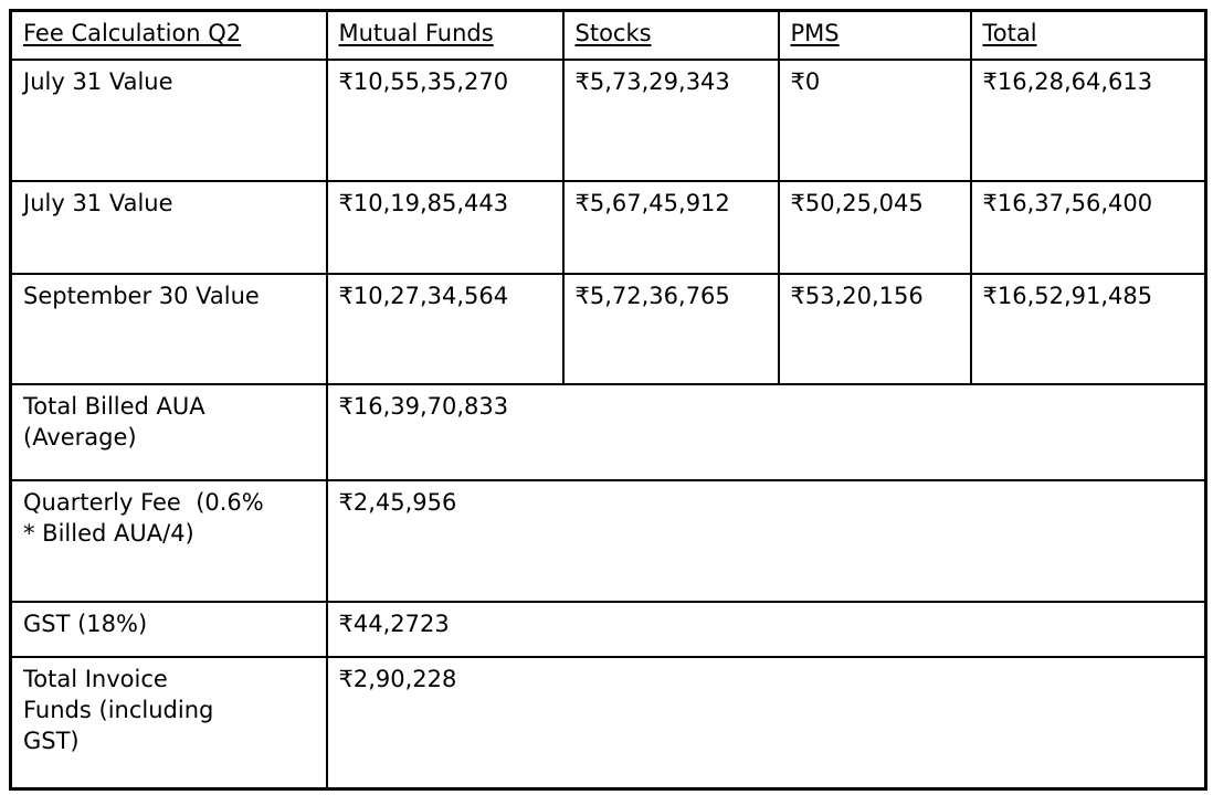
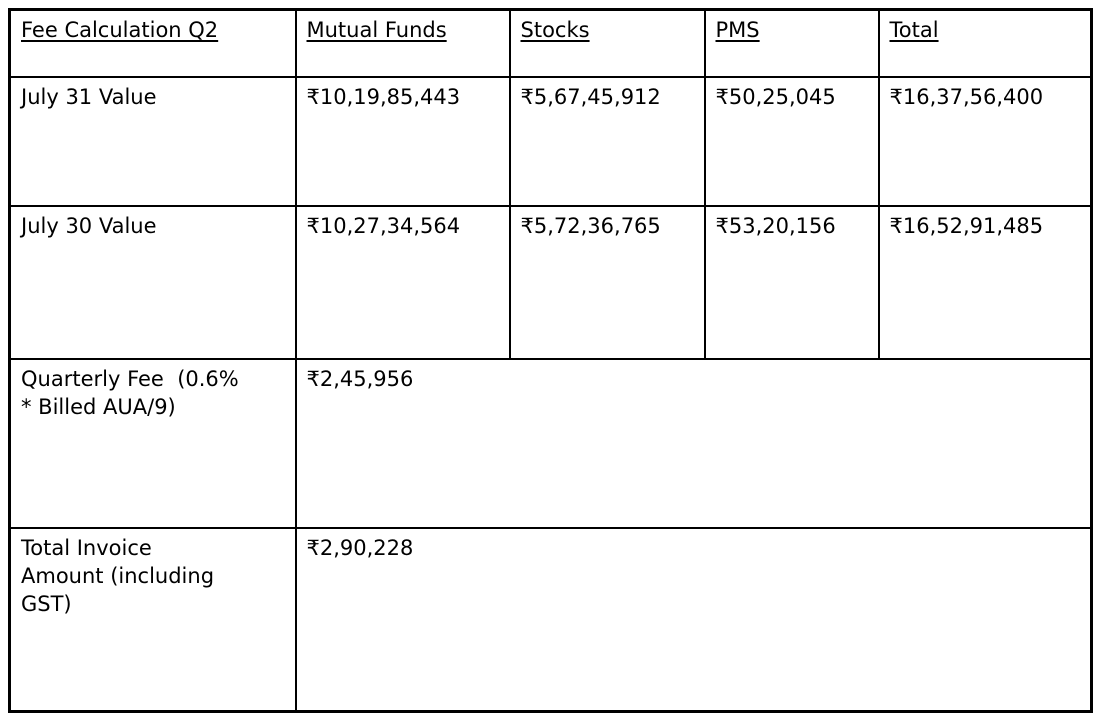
  Fee Calculation Q2	Mutual Funds	Stocks	PMS	Total
- July 31 Value	₹10,55,35,270	₹5,73,29,343	₹0	₹16,28,64,613
  July 31 Value	₹10,19,85,443	₹5,67,45,912	₹50,25,045	₹16,37,56,400
- September 30 Value	₹10,27,34,564	₹5,72,36,765	₹53,20,156	₹16,52,91,485
+ July 30 Value	₹10,27,34,564	₹5,72,36,765	₹53,20,156	₹16,52,91,485
- Total Billed AUA (Average)	₹16,39,70,833
- Quarterly Fee (0.6% * Billed AUA/4)	₹2,45,956
+ Quarterly Fee (0.6% * Billed AUA/9)	₹2,45,956
- GST (18%)	₹44,2723
- Total Invoice Funds (including GST)	₹2,90,228
+ Total Invoice Amount (including GST)	₹2,90,228
